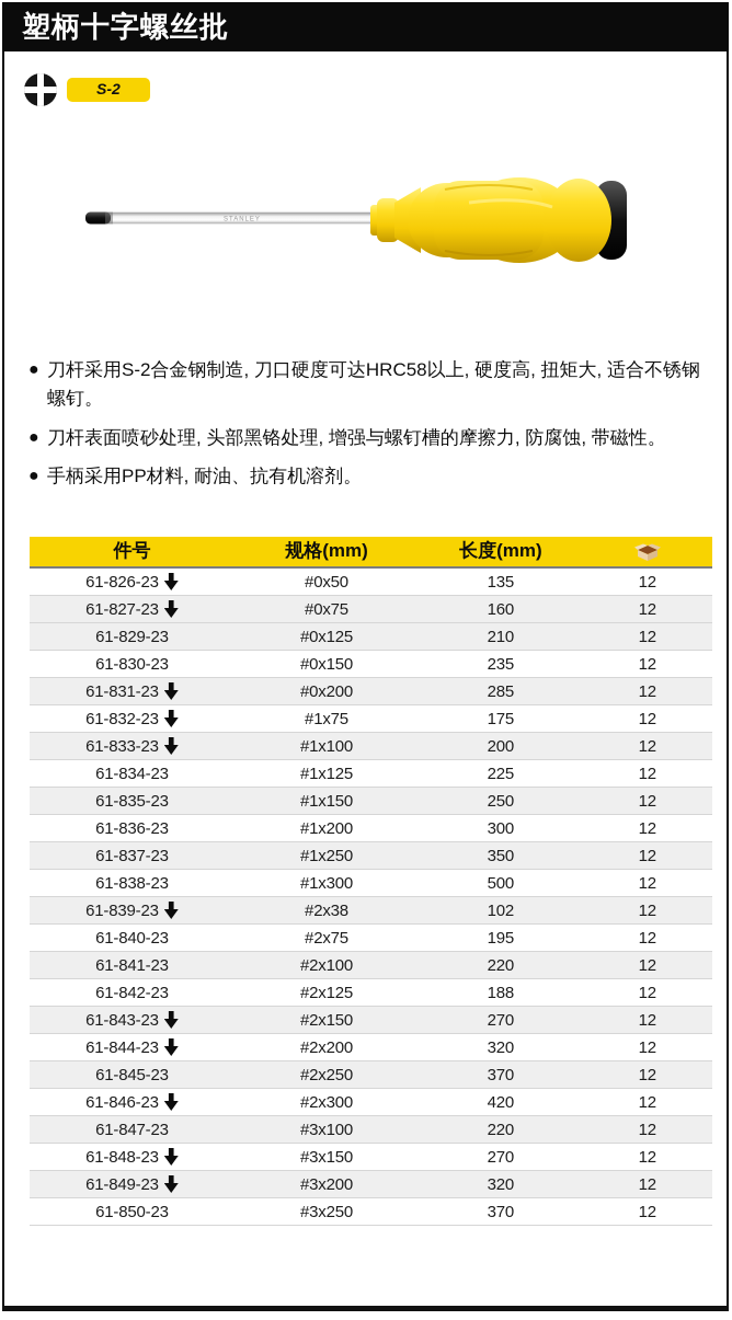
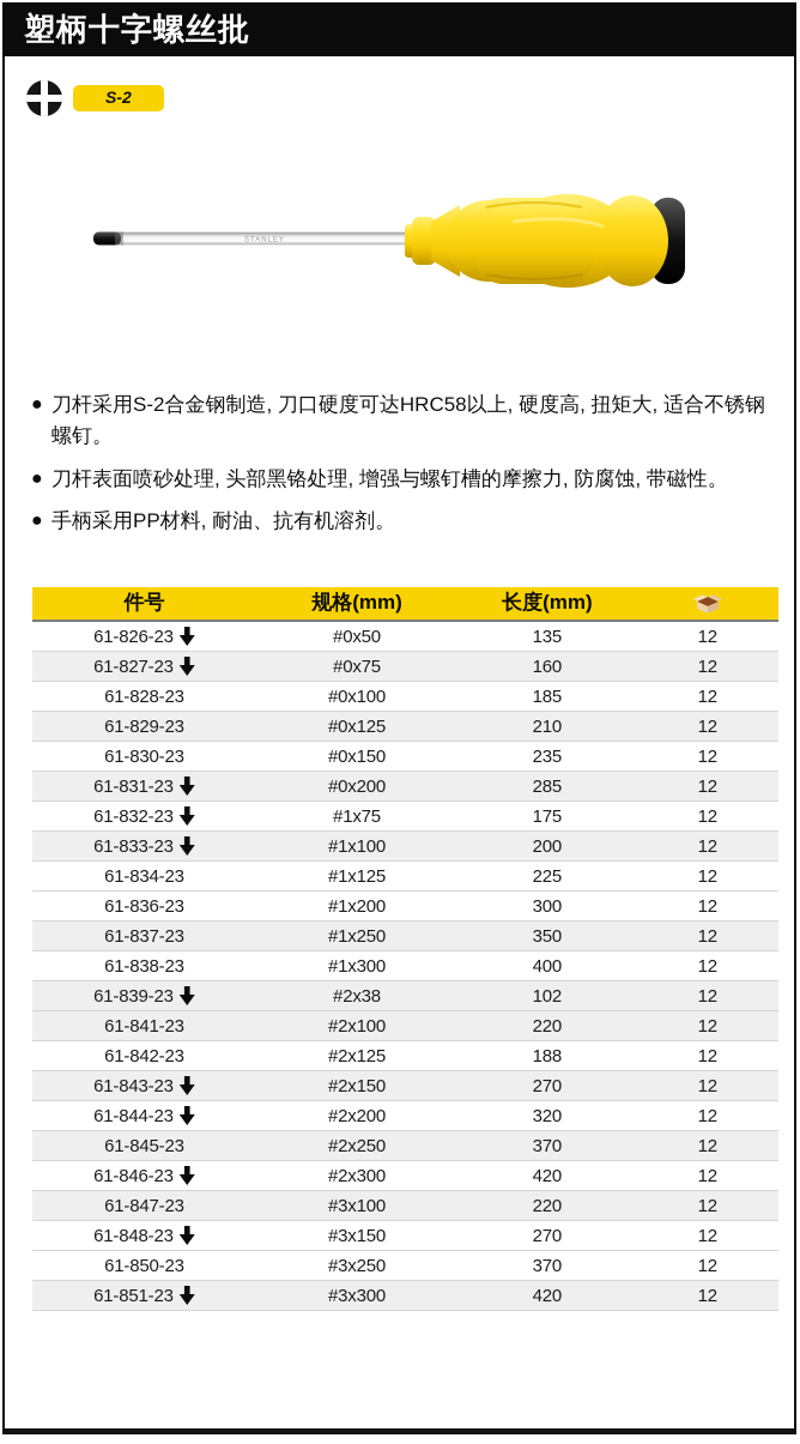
  塑柄十字螺丝批
  S-2
  ●
  刀杆采用S-2合金钢制造, 刀口硬度可达HRC58以上, 硬度高, 扭矩大, 适合不锈钢螺钉。
  ●
  刀杆表面喷砂处理, 头部黑铬处理, 增强与螺钉槽的摩擦力, 防腐蚀, 带磁性。
  ●
  手柄采用PP材料, 耐油、抗有机溶剂。
  件号	规格(mm)	长度(mm)
  61-826-23	#0x50	135	12
  61-827-23	#0x75	160	12
+ 61-828-23	#0x100	185	12
  61-829-23	#0x125	210	12
  61-830-23	#0x150	235	12
  61-831-23	#0x200	285	12
  61-832-23	#1x75	175	12
  61-833-23	#1x100	200	12
  61-834-23	#1x125	225	12
- 61-835-23	#1x150	250	12
  61-836-23	#1x200	300	12
  61-837-23	#1x250	350	12
- 61-838-23	#1x300	500	12
+ 61-838-23	#1x300	400	12
  61-839-23	#2x38	102	12
- 61-840-23	#2x75	195	12
  61-841-23	#2x100	220	12
  61-842-23	#2x125	188	12
  61-843-23	#2x150	270	12
  61-844-23	#2x200	320	12
  61-845-23	#2x250	370	12
  61-846-23	#2x300	420	12
  61-847-23	#3x100	220	12
  61-848-23	#3x150	270	12
- 61-849-23	#3x200	320	12
  61-850-23	#3x250	370	12
+ 61-851-23	#3x300	420	12
